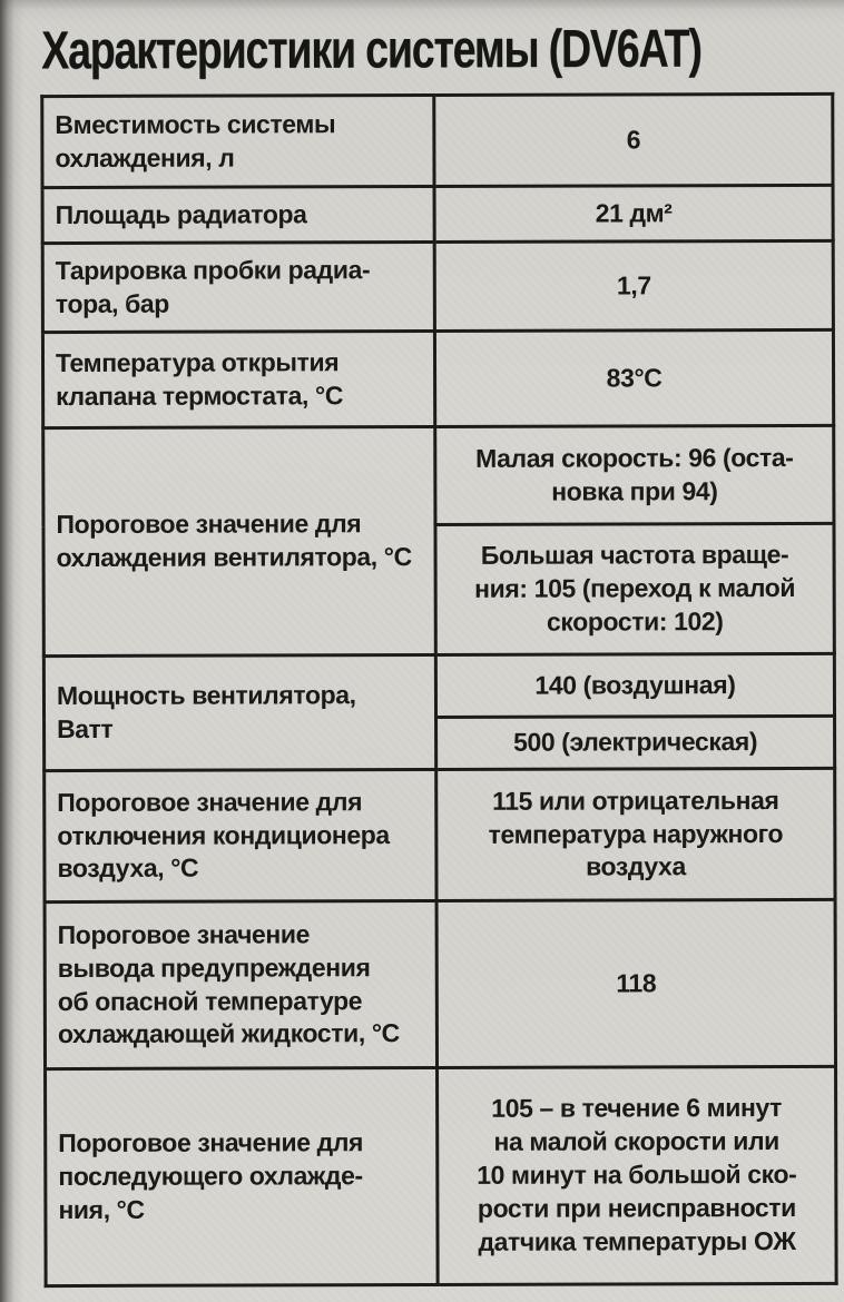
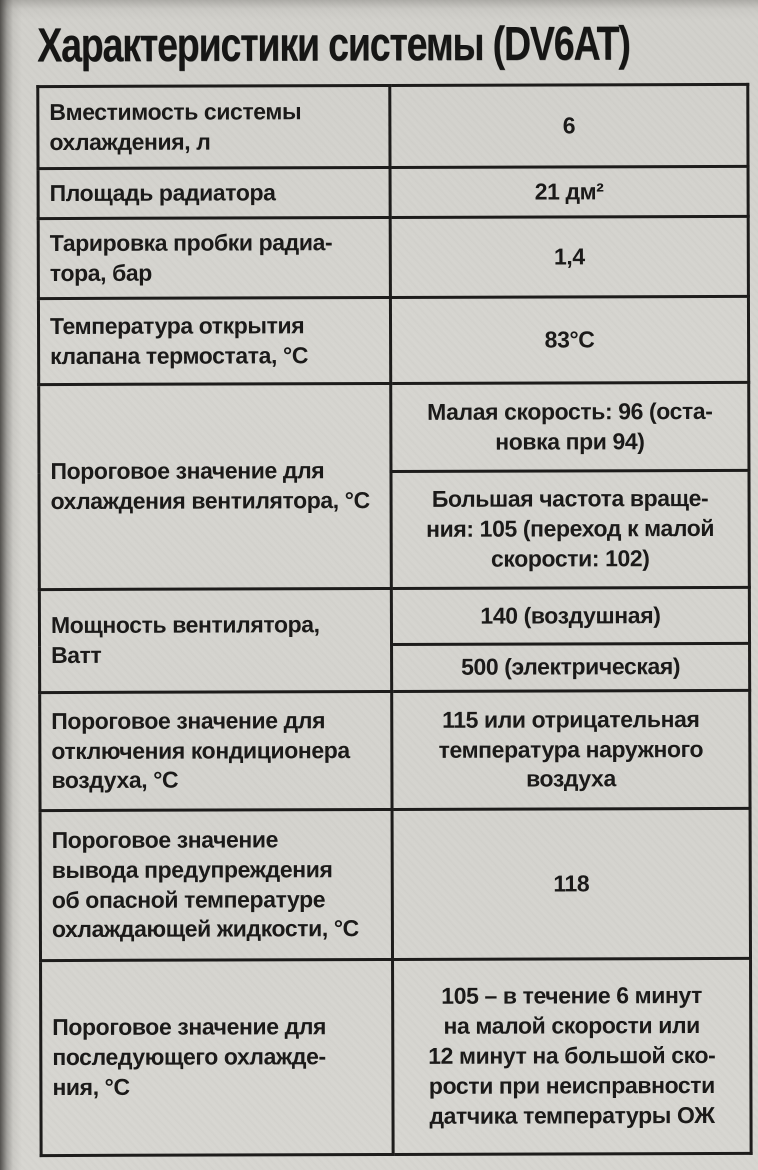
  Характеристики системы (DV6AT)
  Вместимость системы охлаждения, л	6
  Площадь радиатора	21 дм²
- Тарировка пробки радиа- тора, бар	1,7
+ Тарировка пробки радиа- тора, бар	1,4
  Температура открытия клапана термостата, °С	83°С
  Пороговое значение для охлаждения вентилятора, °С	Малая скорость: 96 (оста- новка при 94)
  Большая частота враще- ния: 105 (переход к малой скорости: 102)
  Мощность вентилятора, Ватт	140 (воздушная)
  500 (электрическая)
  Пороговое значение для отключения кондиционера воздуха, °С	115 или отрицательная температура наружного воздуха
  Пороговое значение вывода предупреждения об опасной температуре охлаждающей жидкости, °С	118
- Пороговое значение для последующего охлажде- ния, °С	105 – в течение 6 минут на малой скорости или 10 минут на большой ско- рости при неисправности датчика температуры ОЖ
+ Пороговое значение для последующего охлажде- ния, °С	105 – в течение 6 минут на малой скорости или 12 минут на большой ско- рости при неисправности датчика температуры ОЖ
